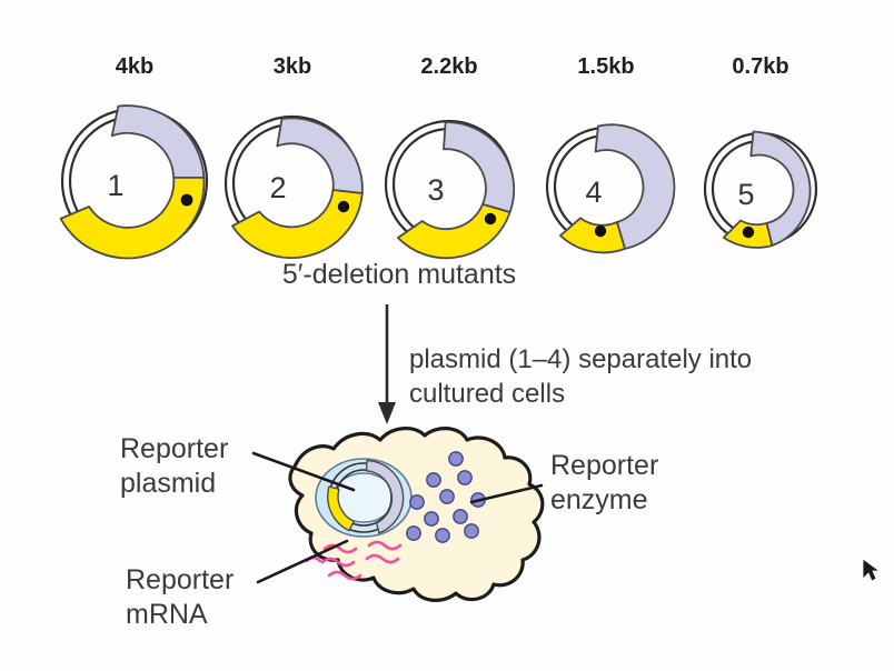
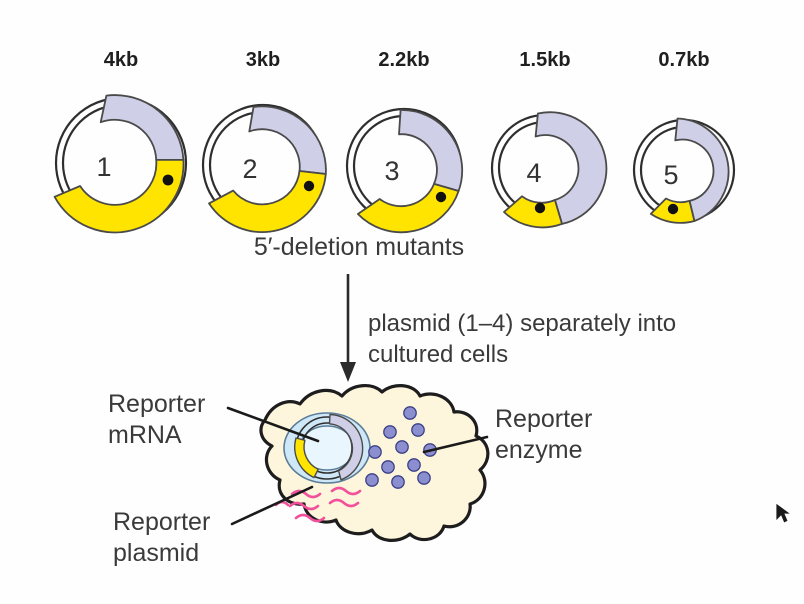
  4kb
  1
  3kb
  2
  2.2kb
  3
  1.5kb
  4
  0.7kb
  5
  5′-deletion mutants
  plasmid (1–4) separately into
  cultured cells
  Reporter
- plasmid
+ mRNA
  Reporter
  enzyme
  Reporter
- mRNA
+ plasmid
